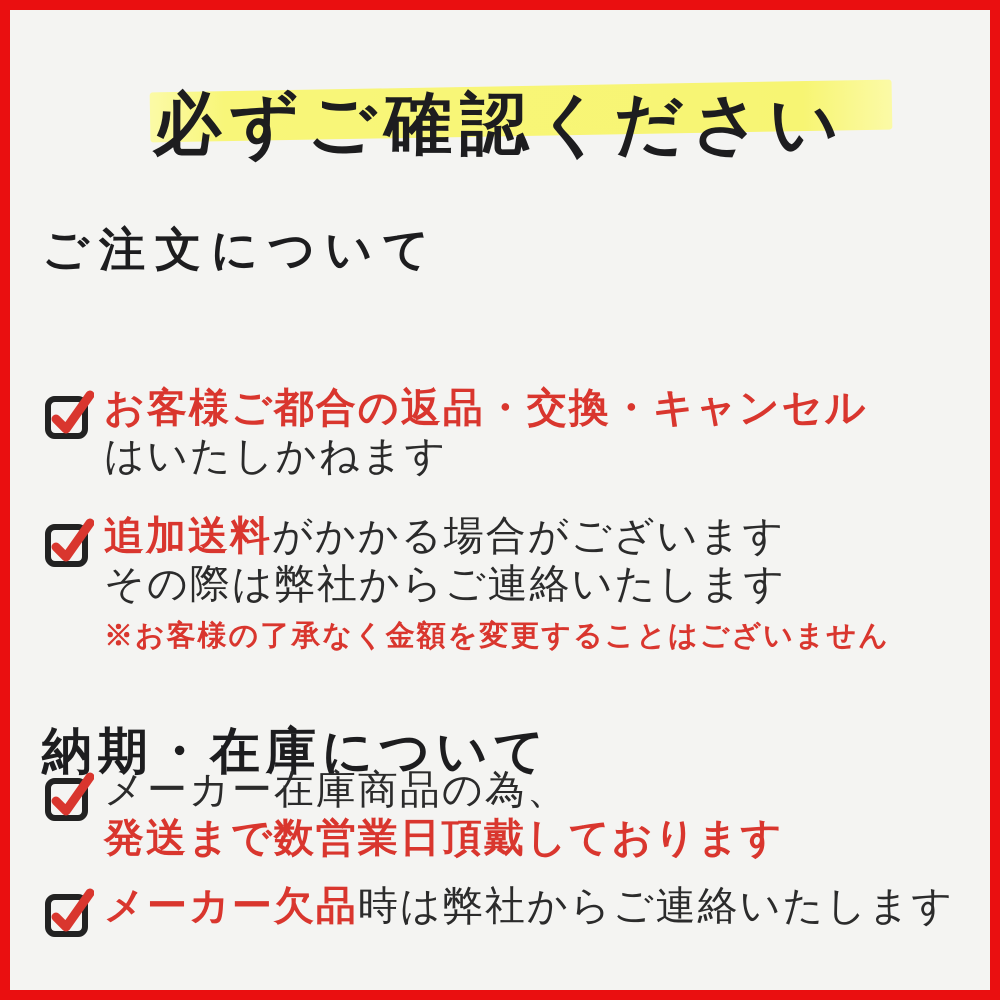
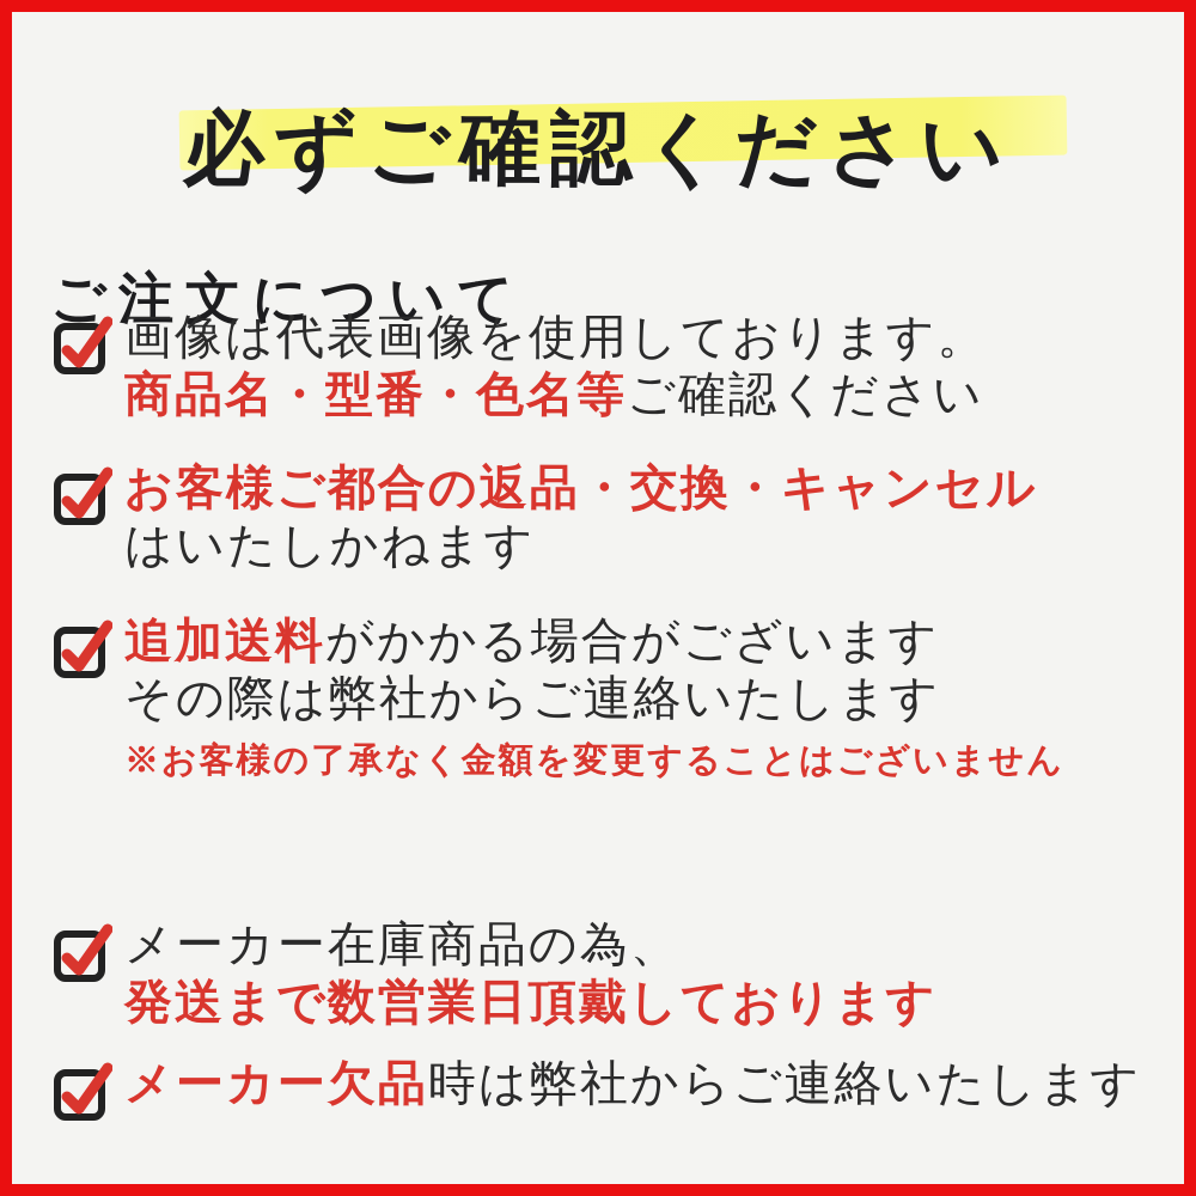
  必ずご確認ください
  ご注文について
+ 画像は代表画像を使用しております。
+ 商品名・型番・色名等ご確認ください
  お客様ご都合の返品・交換・キャンセル
  はいたしかねます
  追加送料がかかる場合がございます
  その際は弊社からご連絡いたします
  ※お客様の了承なく金額を変更することはございません
- 納期・在庫について
  メーカー在庫商品の為、
  発送まで数営業日頂戴しております
  メーカー欠品時は弊社からご連絡いたします
